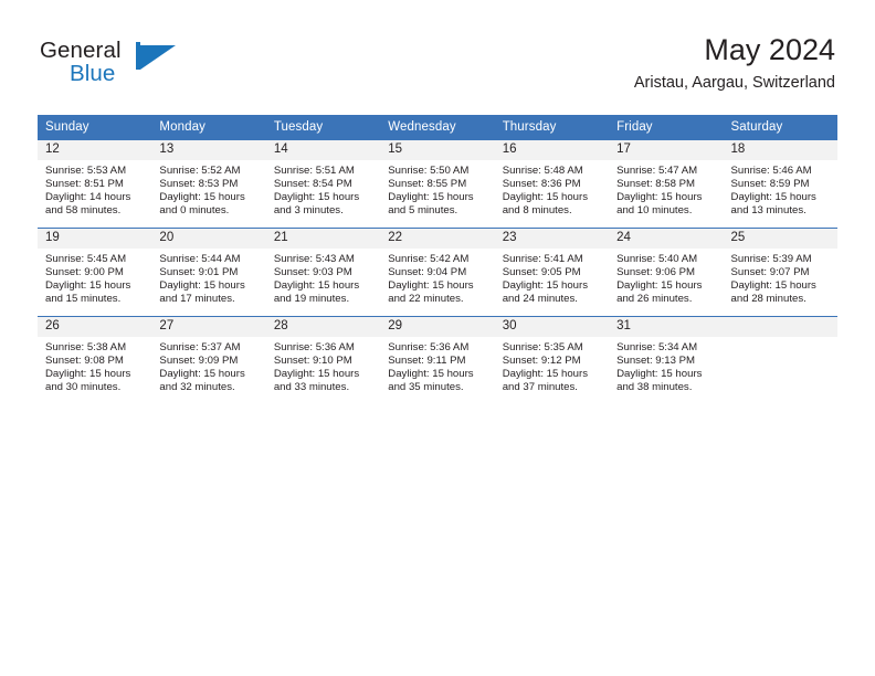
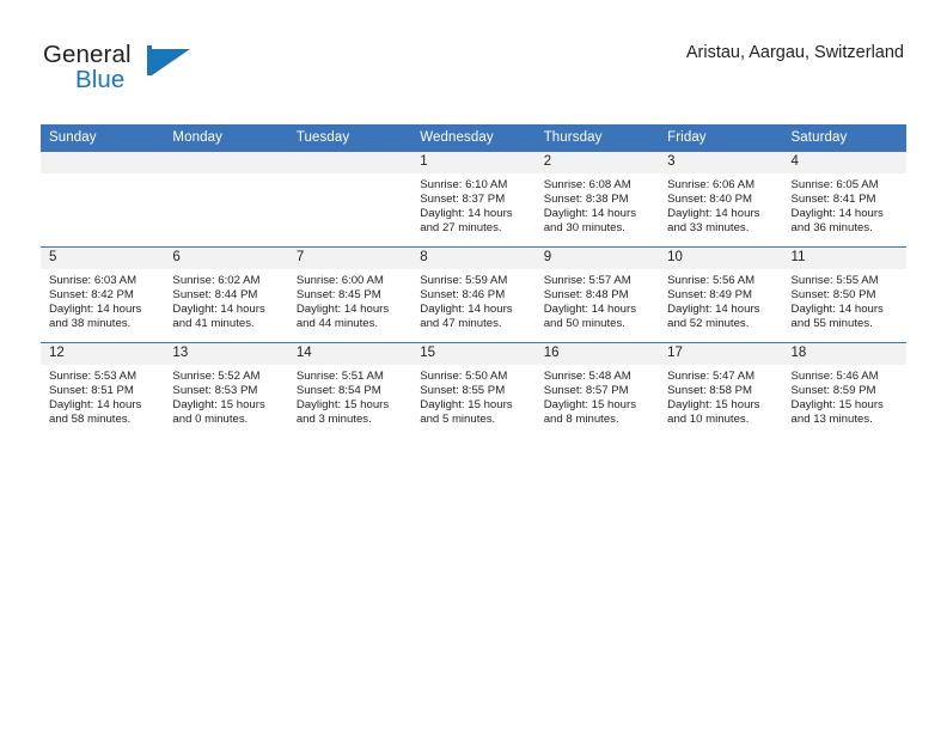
  General
  Blue
- May 2024
  Aristau, Aargau, Switzerland
  Sunday	Monday	Tuesday	Wednesday	Thursday	Friday	Saturday
+ 			1Sunrise: 6:10 AMSunset: 8:37 PMDaylight: 14 hoursand 27 minutes.	2Sunrise: 6:08 AMSunset: 8:38 PMDaylight: 14 hoursand 30 minutes.	3Sunrise: 6:06 AMSunset: 8:40 PMDaylight: 14 hoursand 33 minutes.	4Sunrise: 6:05 AMSunset: 8:41 PMDaylight: 14 hoursand 36 minutes.
+ 5Sunrise: 6:03 AMSunset: 8:42 PMDaylight: 14 hoursand 38 minutes.	6Sunrise: 6:02 AMSunset: 8:44 PMDaylight: 14 hoursand 41 minutes.	7Sunrise: 6:00 AMSunset: 8:45 PMDaylight: 14 hoursand 44 minutes.	8Sunrise: 5:59 AMSunset: 8:46 PMDaylight: 14 hoursand 47 minutes.	9Sunrise: 5:57 AMSunset: 8:48 PMDaylight: 14 hoursand 50 minutes.	10Sunrise: 5:56 AMSunset: 8:49 PMDaylight: 14 hoursand 52 minutes.	11Sunrise: 5:55 AMSunset: 8:50 PMDaylight: 14 hoursand 55 minutes.
- 12Sunrise: 5:53 AMSunset: 8:51 PMDaylight: 14 hoursand 58 minutes.	13Sunrise: 5:52 AMSunset: 8:53 PMDaylight: 15 hoursand 0 minutes.	14Sunrise: 5:51 AMSunset: 8:54 PMDaylight: 15 hoursand 3 minutes.	15Sunrise: 5:50 AMSunset: 8:55 PMDaylight: 15 hoursand 5 minutes.	16Sunrise: 5:48 AMSunset: 8:36 PMDaylight: 15 hoursand 8 minutes.	17Sunrise: 5:47 AMSunset: 8:58 PMDaylight: 15 hoursand 10 minutes.	18Sunrise: 5:46 AMSunset: 8:59 PMDaylight: 15 hoursand 13 minutes.
+ 12Sunrise: 5:53 AMSunset: 8:51 PMDaylight: 14 hoursand 58 minutes.	13Sunrise: 5:52 AMSunset: 8:53 PMDaylight: 15 hoursand 0 minutes.	14Sunrise: 5:51 AMSunset: 8:54 PMDaylight: 15 hoursand 3 minutes.	15Sunrise: 5:50 AMSunset: 8:55 PMDaylight: 15 hoursand 5 minutes.	16Sunrise: 5:48 AMSunset: 8:57 PMDaylight: 15 hoursand 8 minutes.	17Sunrise: 5:47 AMSunset: 8:58 PMDaylight: 15 hoursand 10 minutes.	18Sunrise: 5:46 AMSunset: 8:59 PMDaylight: 15 hoursand 13 minutes.
- 19Sunrise: 5:45 AMSunset: 9:00 PMDaylight: 15 hoursand 15 minutes.	20Sunrise: 5:44 AMSunset: 9:01 PMDaylight: 15 hoursand 17 minutes.	21Sunrise: 5:43 AMSunset: 9:03 PMDaylight: 15 hoursand 19 minutes.	22Sunrise: 5:42 AMSunset: 9:04 PMDaylight: 15 hoursand 22 minutes.	23Sunrise: 5:41 AMSunset: 9:05 PMDaylight: 15 hoursand 24 minutes.	24Sunrise: 5:40 AMSunset: 9:06 PMDaylight: 15 hoursand 26 minutes.	25Sunrise: 5:39 AMSunset: 9:07 PMDaylight: 15 hoursand 28 minutes.
- 26Sunrise: 5:38 AMSunset: 9:08 PMDaylight: 15 hoursand 30 minutes.	27Sunrise: 5:37 AMSunset: 9:09 PMDaylight: 15 hoursand 32 minutes.	28Sunrise: 5:36 AMSunset: 9:10 PMDaylight: 15 hoursand 33 minutes.	29Sunrise: 5:36 AMSunset: 9:11 PMDaylight: 15 hoursand 35 minutes.	30Sunrise: 5:35 AMSunset: 9:12 PMDaylight: 15 hoursand 37 minutes.	31Sunrise: 5:34 AMSunset: 9:13 PMDaylight: 15 hoursand 38 minutes.
